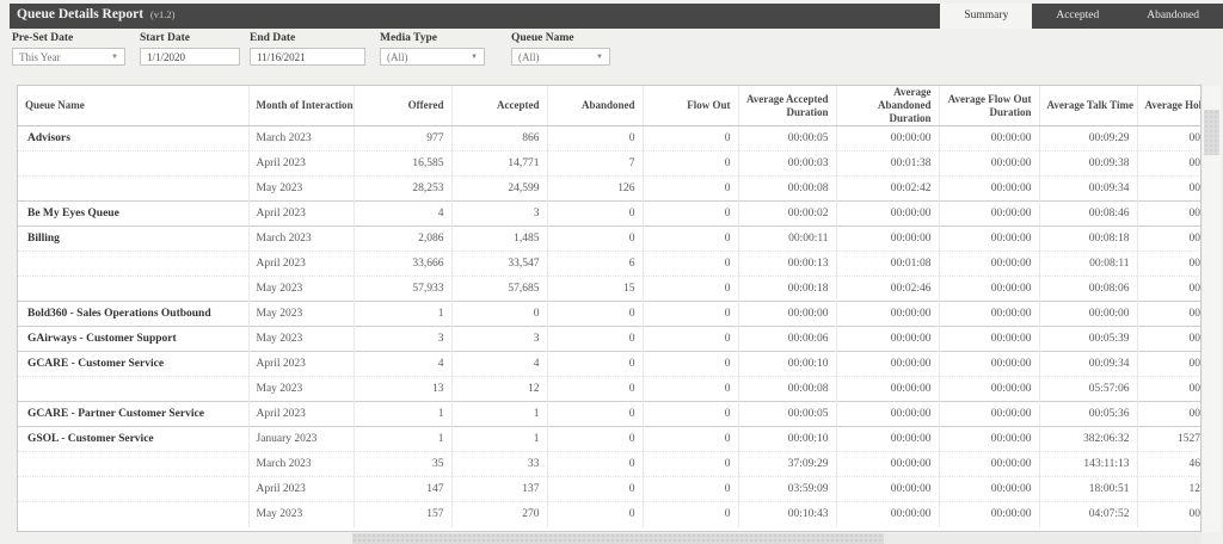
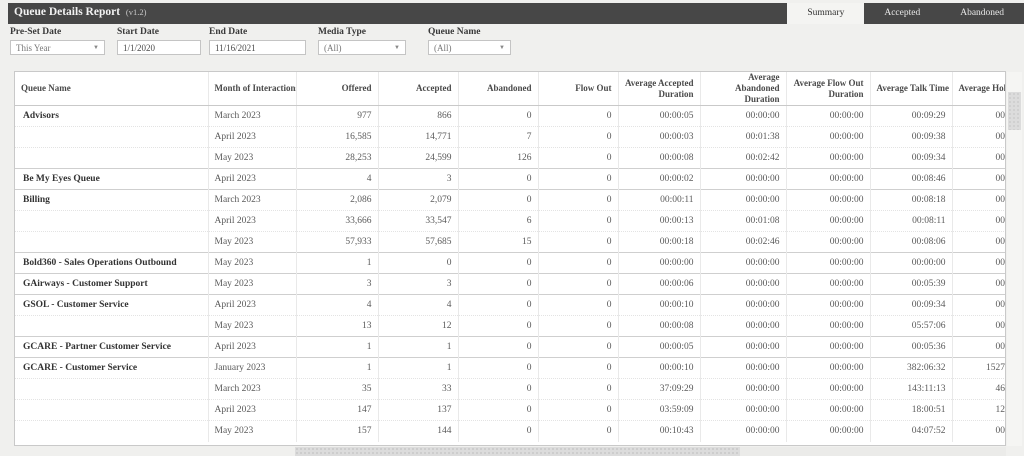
  Queue Details Report (v1.2)
  Summary
  Accepted
  Abandoned
  Pre-Set Date
  This Year
  Start Date
  1/1/2020
  End Date
  11/16/2021
  Media Type
  (All)
  Queue Name
  (All)
  Queue Name	Month of Interaction	Offered	Accepted	Abandoned	Flow Out	Average Accepted Duration	Average Abandoned Duration	Average Flow Out Duration	Average Talk Time	Average Hol
  Advisors	March 2023	977	866	0	0	00:00:05	00:00:00	00:00:00	00:09:29	00
  	April 2023	16,585	14,771	7	0	00:00:03	00:01:38	00:00:00	00:09:38	00
  	May 2023	28,253	24,599	126	0	00:00:08	00:02:42	00:00:00	00:09:34	00
  Be My Eyes Queue	April 2023	4	3	0	0	00:00:02	00:00:00	00:00:00	00:08:46	00
- Billing	March 2023	2,086	1,485	0	0	00:00:11	00:00:00	00:00:00	00:08:18	00
+ Billing	March 2023	2,086	2,079	0	0	00:00:11	00:00:00	00:00:00	00:08:18	00
  	April 2023	33,666	33,547	6	0	00:00:13	00:01:08	00:00:00	00:08:11	00
  	May 2023	57,933	57,685	15	0	00:00:18	00:02:46	00:00:00	00:08:06	00
  Bold360 - Sales Operations Outbound	May 2023	1	0	0	0	00:00:00	00:00:00	00:00:00	00:00:00	00
  GAirways - Customer Support	May 2023	3	3	0	0	00:00:06	00:00:00	00:00:00	00:05:39	00
- GCARE - Customer Service	April 2023	4	4	0	0	00:00:10	00:00:00	00:00:00	00:09:34	00
+ GSOL - Customer Service	April 2023	4	4	0	0	00:00:10	00:00:00	00:00:00	00:09:34	00
  	May 2023	13	12	0	0	00:00:08	00:00:00	00:00:00	05:57:06	00
  GCARE - Partner Customer Service	April 2023	1	1	0	0	00:00:05	00:00:00	00:00:00	00:05:36	00
- GSOL - Customer Service	January 2023	1	1	0	0	00:00:10	00:00:00	00:00:00	382:06:32	1527
+ GCARE - Customer Service	January 2023	1	1	0	0	00:00:10	00:00:00	00:00:00	382:06:32	1527
  	March 2023	35	33	0	0	37:09:29	00:00:00	00:00:00	143:11:13	46
  	April 2023	147	137	0	0	03:59:09	00:00:00	00:00:00	18:00:51	12
- 	May 2023	157	270	0	0	00:10:43	00:00:00	00:00:00	04:07:52	00
+ 	May 2023	157	144	0	0	00:10:43	00:00:00	00:00:00	04:07:52	00
